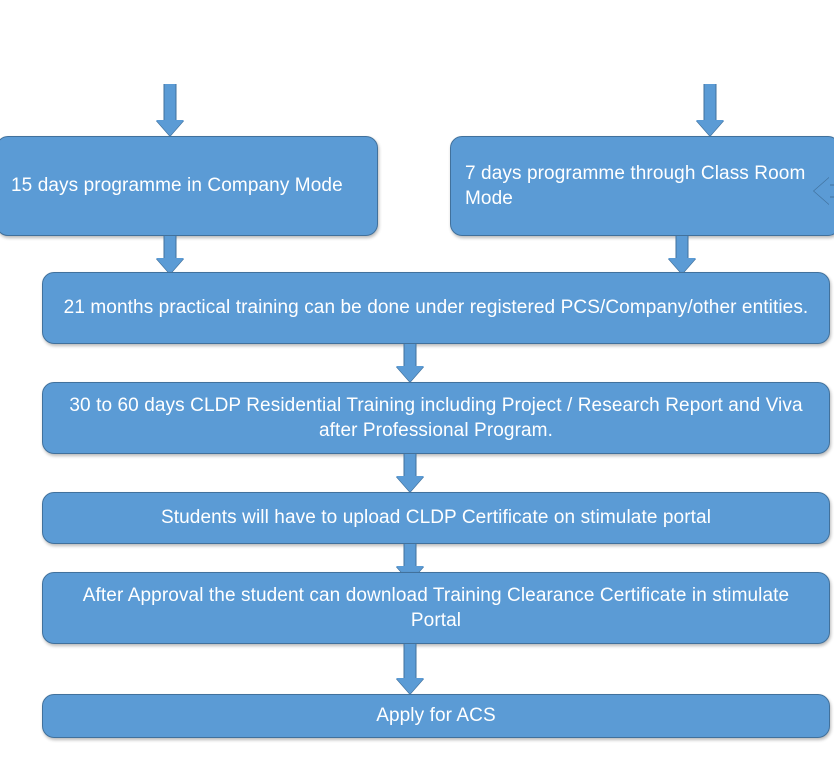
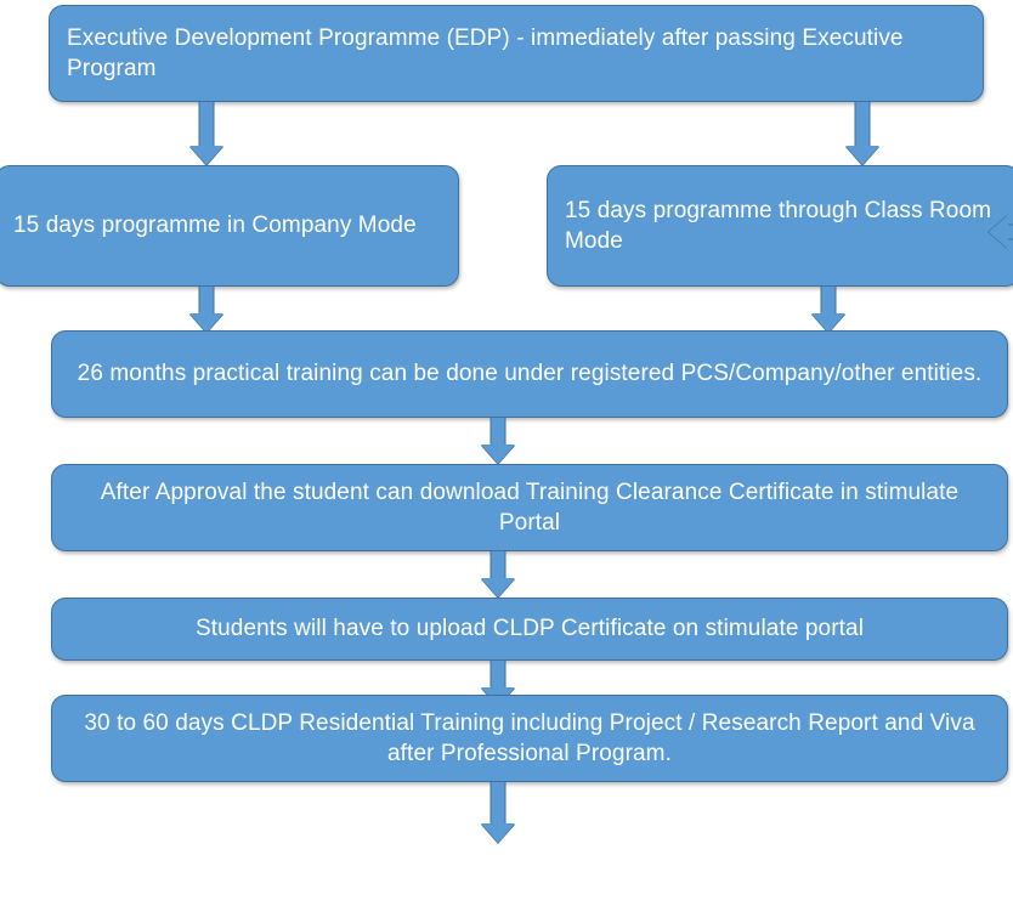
+ Executive Development Programme (EDP) - immediately after passing Executive Program
  15 days programme in Company Mode
- 7 days programme through Class Room Mode
+ 15 days programme through Class Room Mode
- 21 months practical training can be done under registered PCS/Company/other entities.
+ 26 months practical training can be done under registered PCS/Company/other entities.
- 30 to 60 days CLDP Residential Training including Project / Research Report and Viva after Professional Program.
+ After Approval the student can download Training Clearance Certificate in stimulate Portal
  Students will have to upload CLDP Certificate on stimulate portal
- After Approval the student can download Training Clearance Certificate in stimulate Portal
+ 30 to 60 days CLDP Residential Training including Project / Research Report and Viva after Professional Program.
- Apply for ACS
